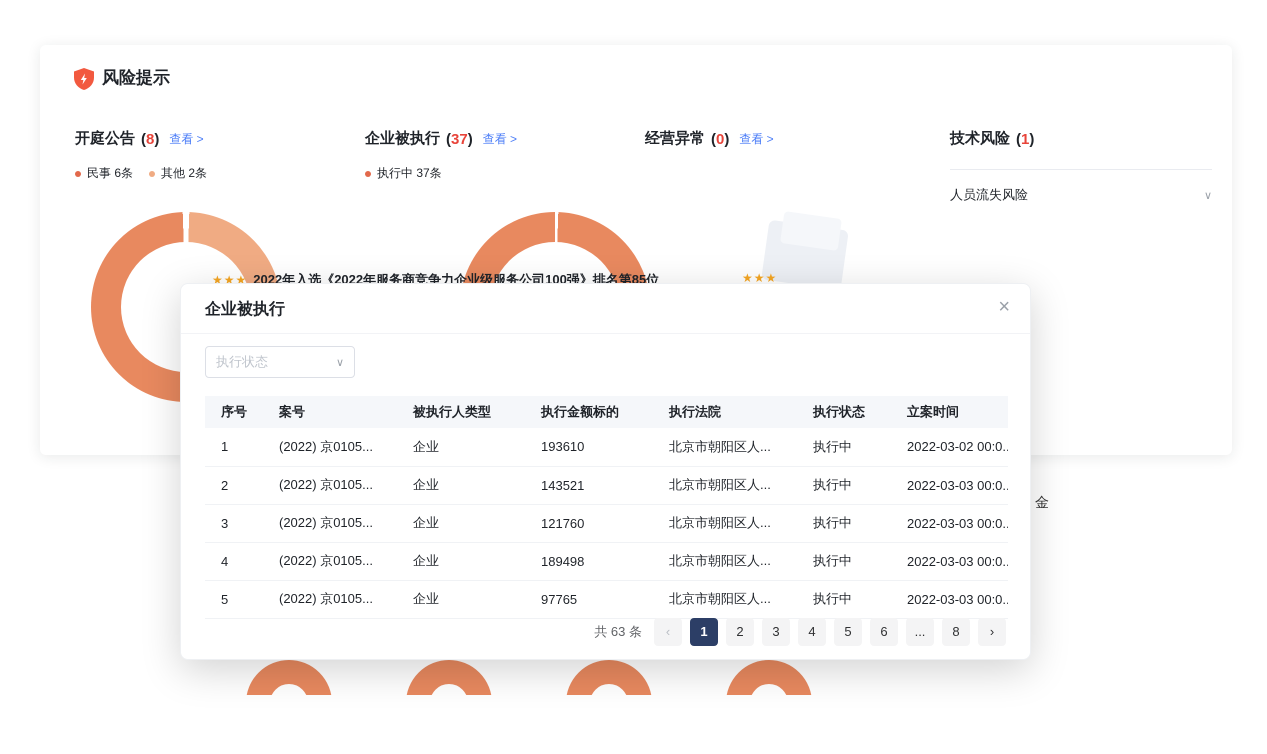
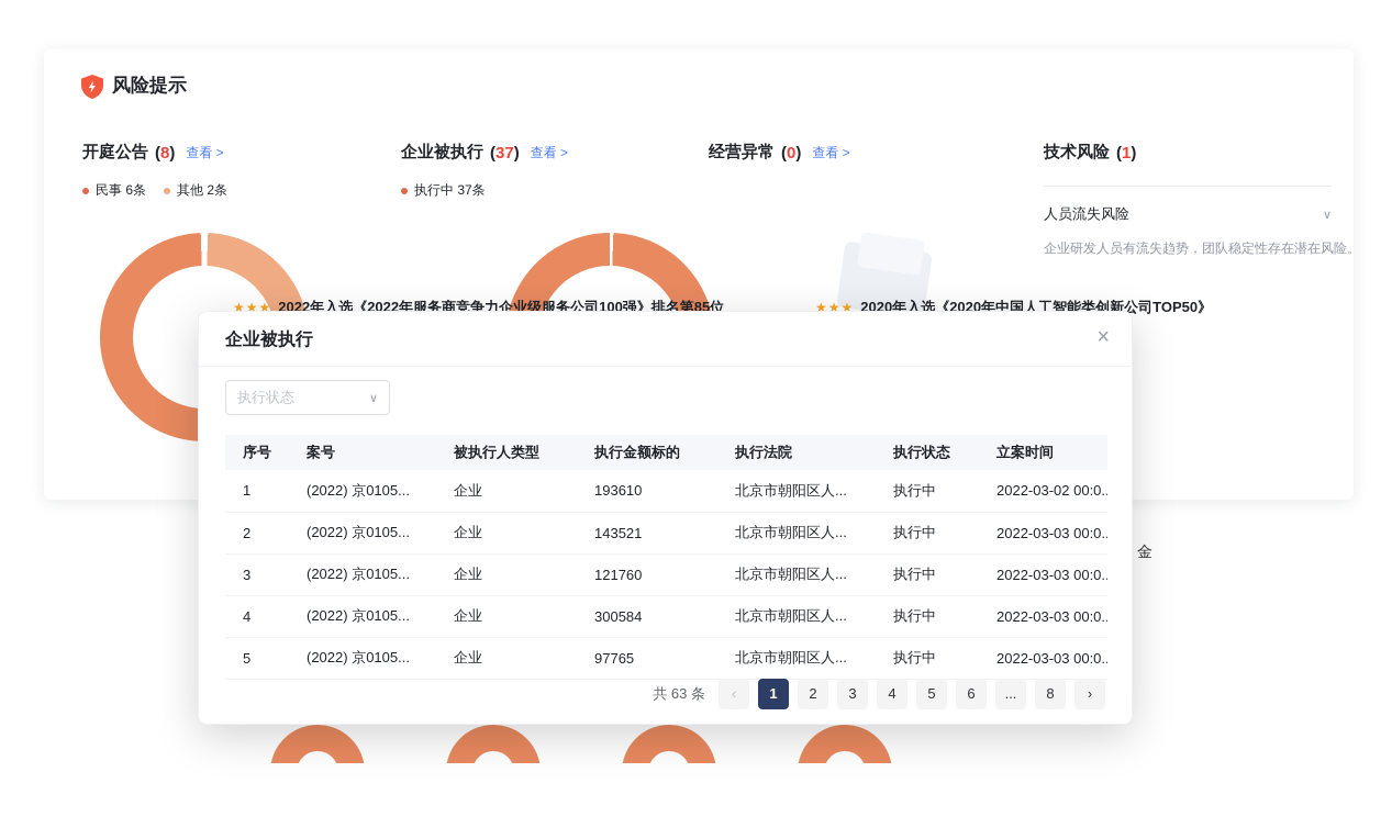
  风险提示
  开庭公告
  8
  查看 >
  企业被执行
  37
  查看 >
  经营异常
  0
  查看 >
  技术风险
  1
  民事 6条
  其他 2条
  执行中 37条
  人员流失风险
  ∨
+ 企业研发人员有流失趋势，团队稳定性存在潜在风险。
  ★★★
  2022年入选《2022年服务商竞争力企业级服务公司100强》排名第85位
  ★★★
+ 2020年入选《2020年中国人工智能类创新公司TOP50》
  金
  企业被执行
  ×
  执行状态
  ∨
  序号	案号	被执行人类型	执行金额标的	执行法院	执行状态	立案时间
  1	(2022) 京0105...	企业	193610	北京市朝阳区人...	执行中	2022-03-02 00:0..
  2	(2022) 京0105...	企业	143521	北京市朝阳区人...	执行中	2022-03-03 00:0..
  3	(2022) 京0105...	企业	121760	北京市朝阳区人...	执行中	2022-03-03 00:0..
- 4	(2022) 京0105...	企业	189498	北京市朝阳区人...	执行中	2022-03-03 00:0..
+ 4	(2022) 京0105...	企业	300584	北京市朝阳区人...	执行中	2022-03-03 00:0..
  5	(2022) 京0105...	企业	97765	北京市朝阳区人...	执行中	2022-03-03 00:0..
  共 63 条
  ‹
  1
  2
  3
  4
  5
  6
  ...
  8
  ›
